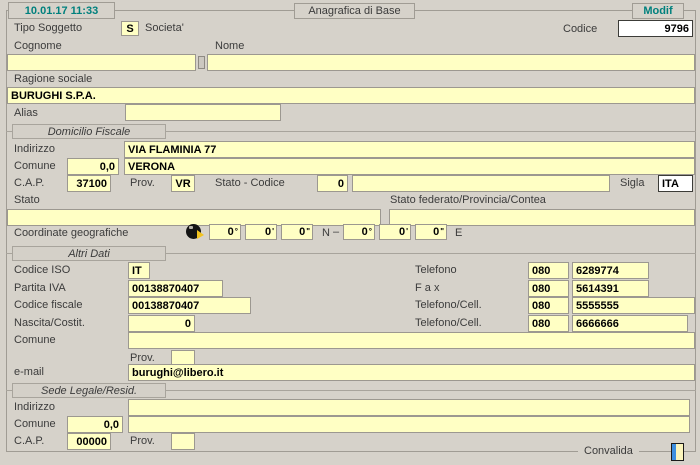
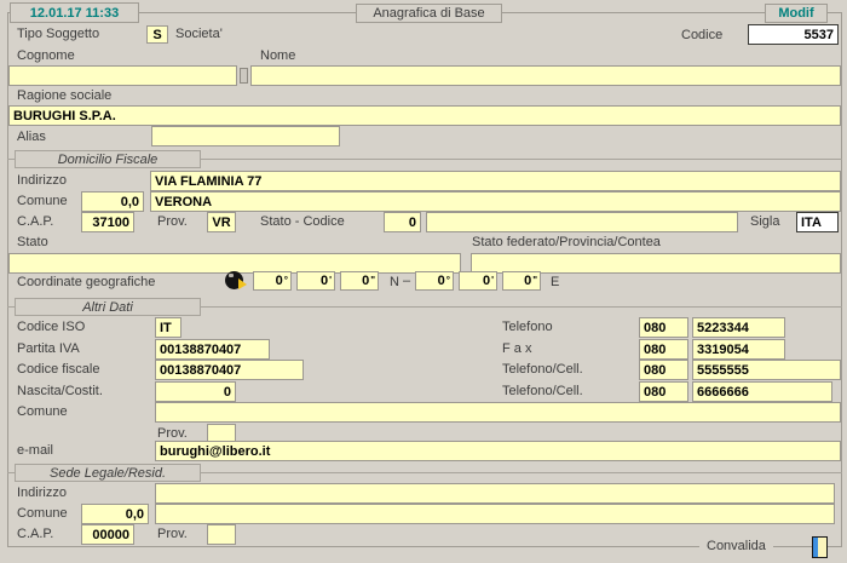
- 10.01.17 11:33
+ 12.01.17 11:33
  Anagrafica di Base
  Modif
  Tipo Soggetto
  S
  Societa'
  Codice
- 9796
+ 5537
  Cognome
  Nome
  Ragione sociale
  BURUGHI S.P.A.
  Alias
  Domicilio Fiscale
  Indirizzo
  VIA FLAMINIA 77
  Comune
  0,0
  VERONA
  C.A.P.
  37100
  Prov.
  VR
  Stato - Codice
  0
  Sigla
  ITA
  Stato
  Stato federato/Provincia/Contea
  Coordinate geografiche
  0
  °
  0
  '
  0
  "
  N
  –
  0
  °
  0
  '
  0
  "
  E
  Altri Dati
  Codice ISO
  IT
  Partita IVA
  00138870407
  Codice fiscale
  00138870407
  Nascita/Costit.
  0
  Comune
  Prov.
  e-mail
  burughi@libero.it
  Telefono
  080
- 6289774
+ 5223344
  F a x
  080
- 5614391
+ 3319054
  Telefono/Cell.
  080
  5555555
  Telefono/Cell.
  080
  6666666
  Sede Legale/Resid.
  Indirizzo
  Comune
  0,0
  C.A.P.
  00000
  Prov.
  Convalida
